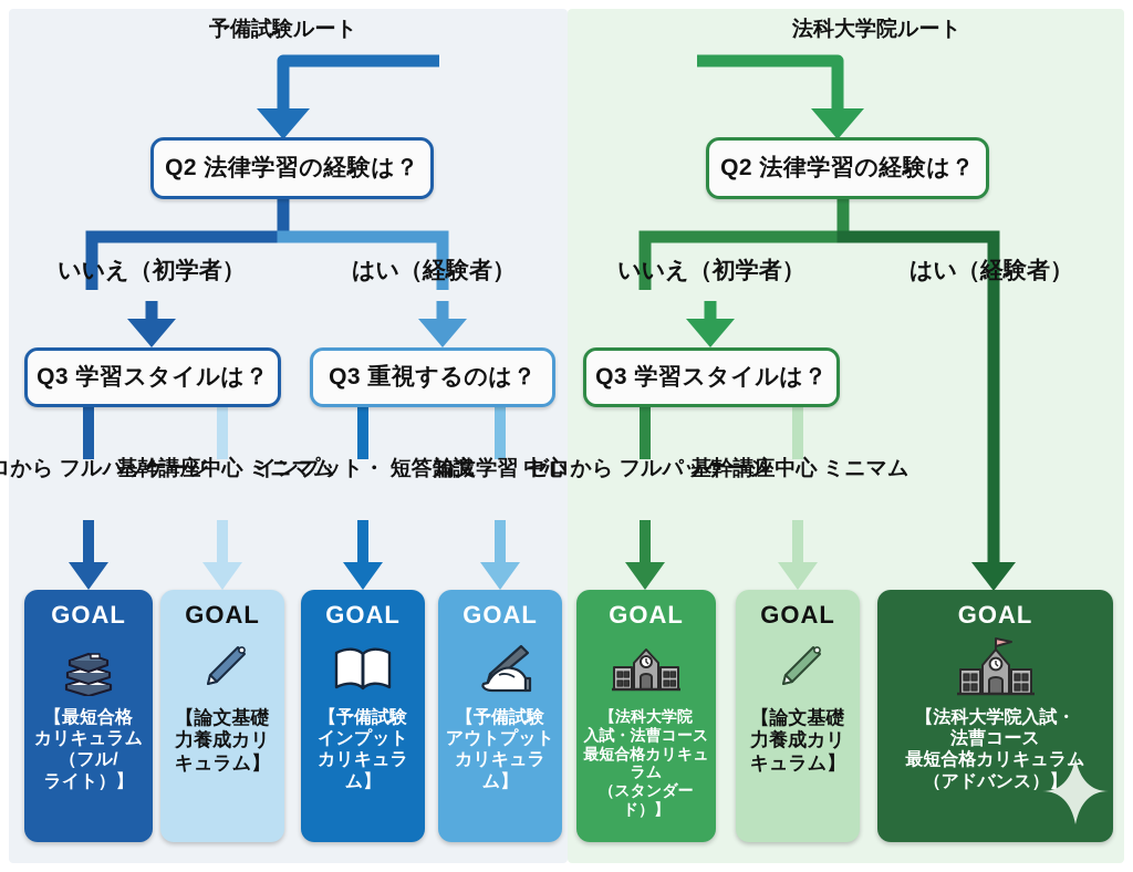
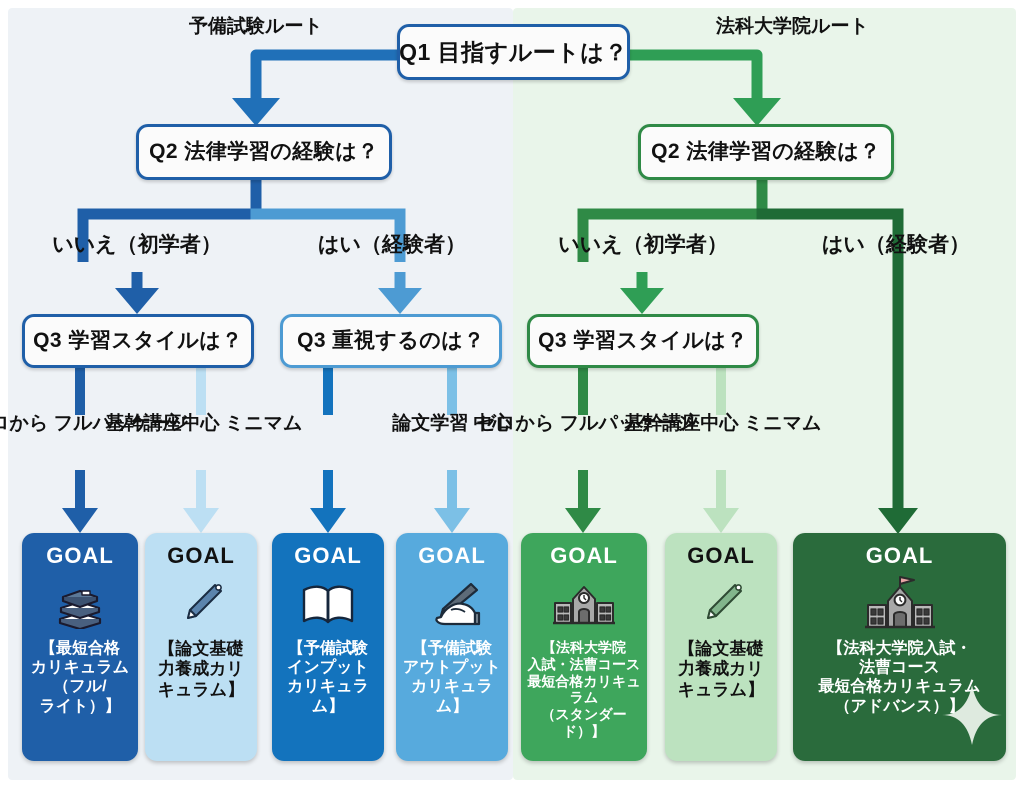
+ Q1 目指すルートは？
  Q2 法律学習の経験は？
  Q2 法律学習の経験は？
  Q3 学習スタイルは？
  Q3 重視するのは？
  Q3 学習スタイルは？
  予備試験ルート
  法科大学院ルート
  いいえ（初学者）
  はい（経験者）
  いいえ（初学者）
  はい（経験者）
  から フルパッケージ
  基幹講座中心 ミニマム
- インプット・ 短答知識
  論文学習 中心
  ゼロから フルパッケージ
  基幹講座中心 ミニマム
  GOAL
  【最短合格
  カリキュラム
  （フル/
  ライト）】
  GOAL
  【論文基礎
  力養成カリ
  キュラム】
  GOAL
  【予備試験
  インプット
  カリキュラム】
  GOAL
  【予備試験
  アウトプット
  カリキュラム】
  GOAL
  【法科大学院
  入試・法曹コース
  最短合格カリキュラム
  （スタンダード）】
  GOAL
  【論文基礎
  力養成カリ
  キュラム】
  GOAL
  【法科大学院入試・
  法曹コース
  最短合格カリキュラム
  （アドバンス）】
